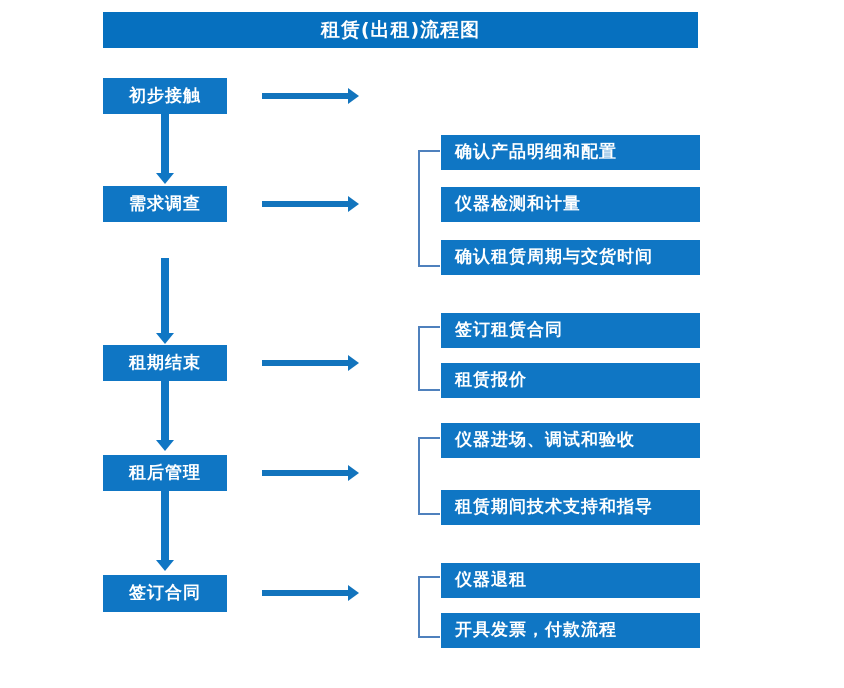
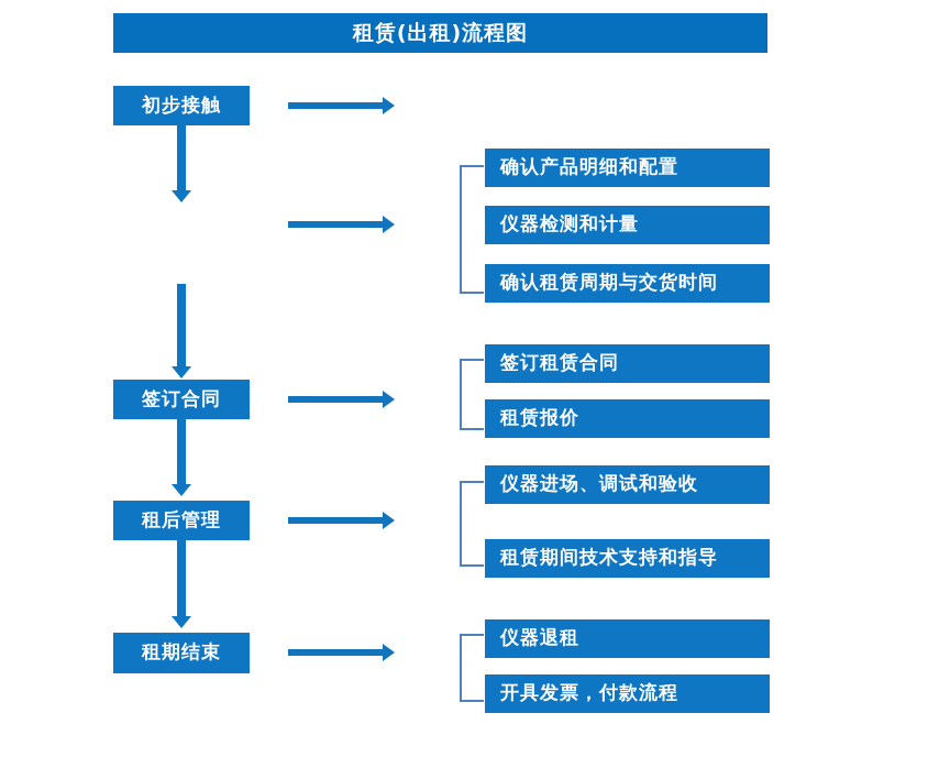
  租赁(出租)流程图
  初步接触
- 需求调查
  确认产品明细和配置
  仪器检测和计量
  确认租赁周期与交货时间
- 租期结束
+ 签订合同
  签订租赁合同
  租赁报价
  租后管理
  仪器进场、调试和验收
  租赁期间技术支持和指导
- 签订合同
+ 租期结束
  仪器退租
  开具发票，付款流程
